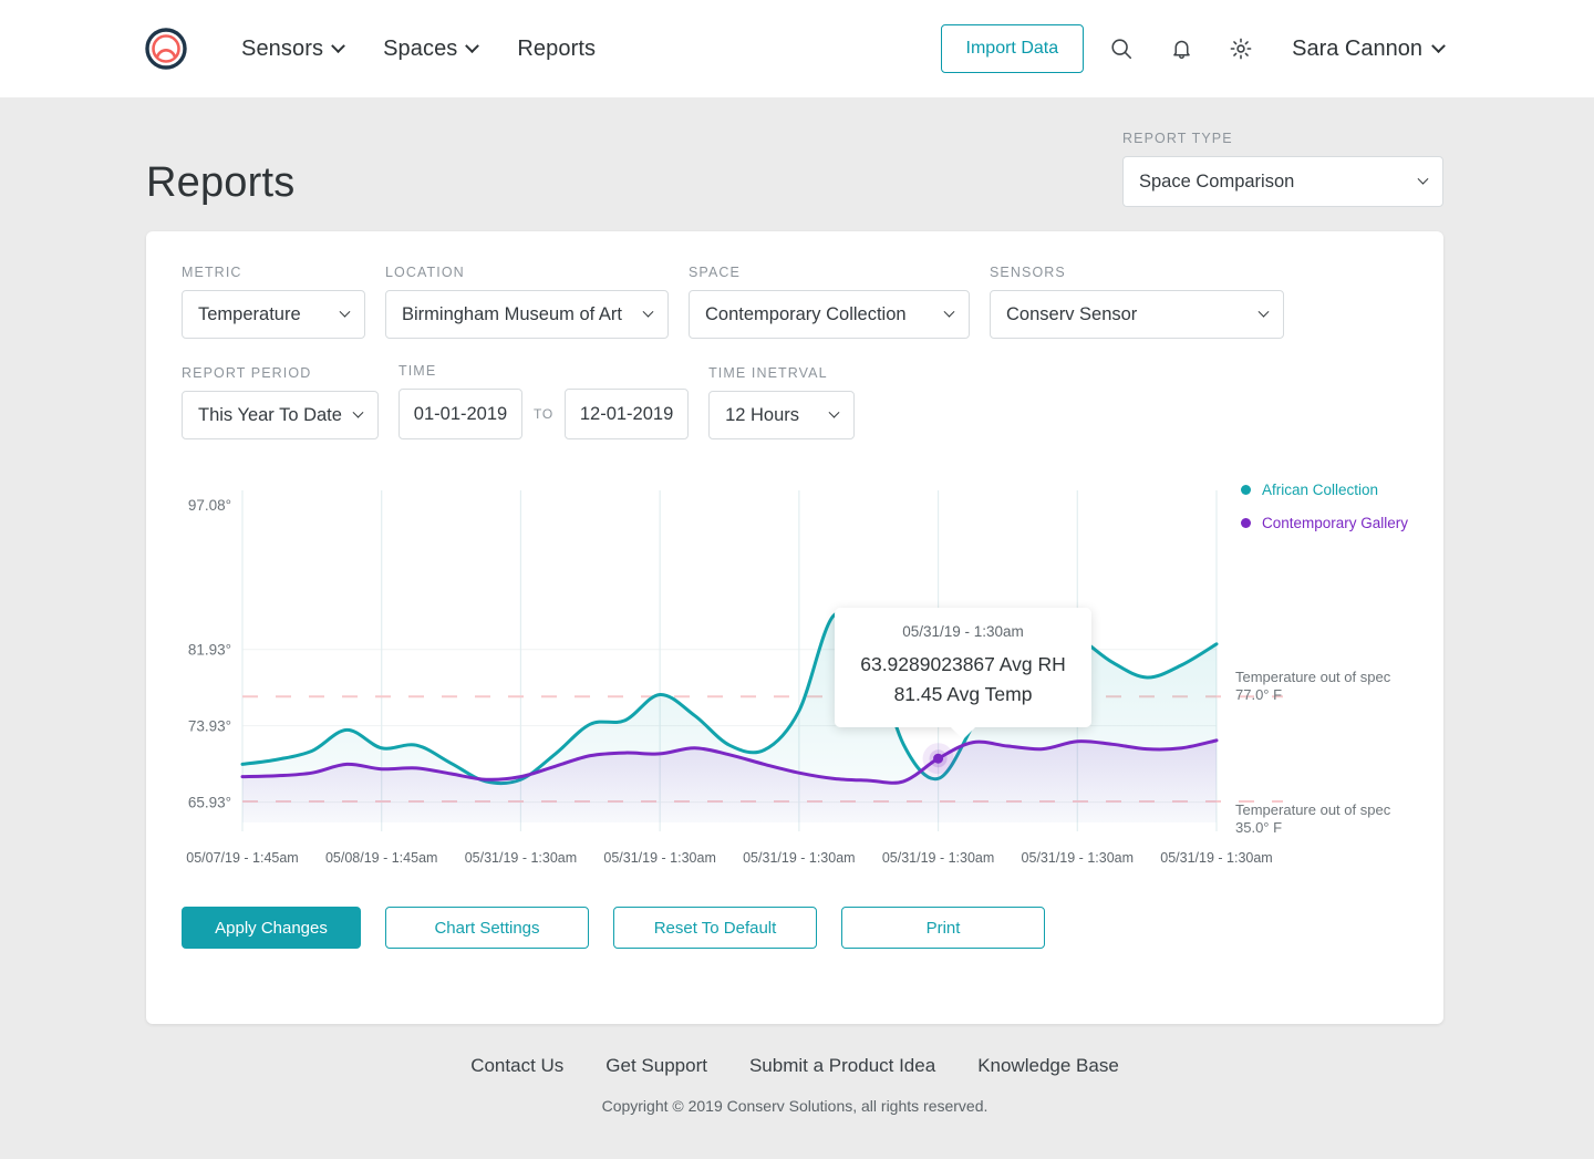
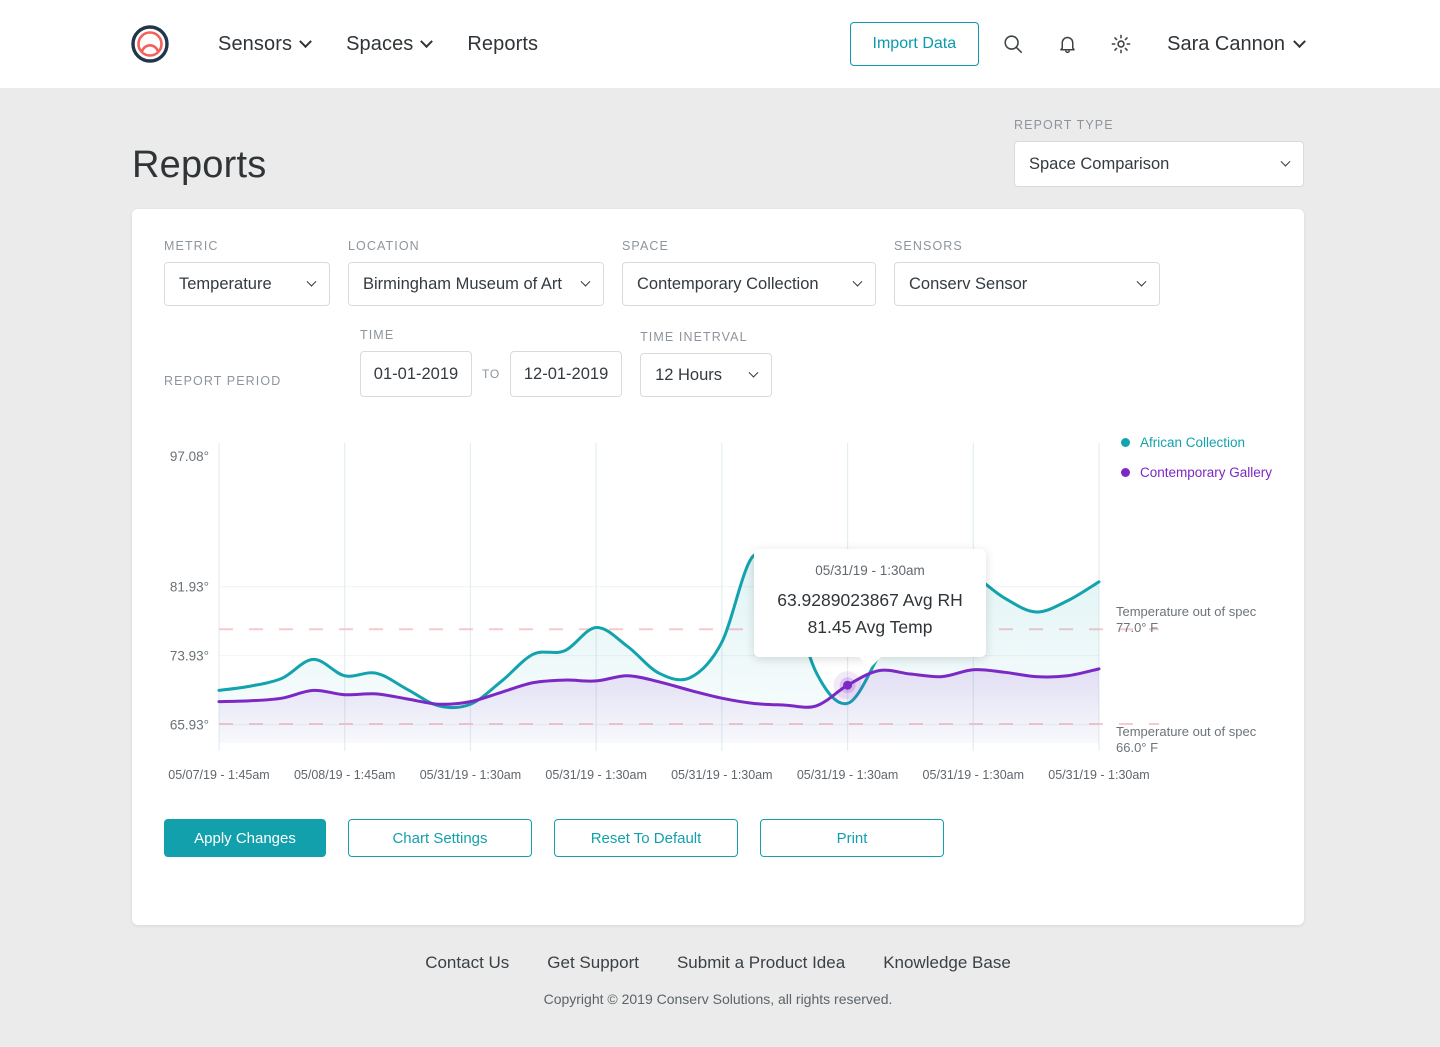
  Sensors
  Spaces
  Reports
  Import Data
  Sara Cannon
  Reports
  REPORT TYPE
  Space Comparison
  METRIC
  Temperature
  LOCATION
  Birmingham Museum of Art
  SPACE
  Contemporary Collection
  SENSORS
  Conserv Sensor
  REPORT PERIOD
- This Year To Date
  TIME
  01-01-2019
  TO
  12-01-2019
  TIME INETRVAL
  12 Hours
  97.08°
  81.93°
  73.93°
  65.93°
  05/07/19 - 1:45am
  05/08/19 - 1:45am
  05/31/19 - 1:30am
  05/31/19 - 1:30am
  05/31/19 - 1:30am
  05/31/19 - 1:30am
  05/31/19 - 1:30am
  05/31/19 - 1:30am
  African Collection
  Contemporary Gallery
  Temperature out of spec
  77.0° F
  Temperature out of spec
- 35.0° F
+ 66.0° F
  05/31/19 - 1:30am
  63.9289023867 Avg RH
  81.45 Avg Temp
  Apply Changes
  Chart Settings
  Reset To Default
  Print
  Contact Us
  Get Support
  Submit a Product Idea
  Knowledge Base
  Copyright © 2019 Conserv Solutions, all rights reserved.
